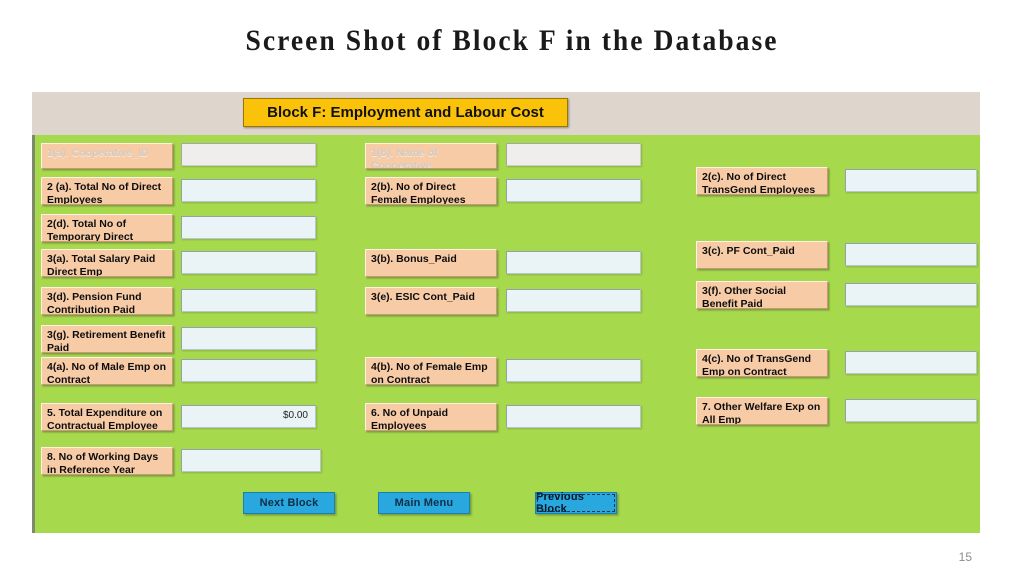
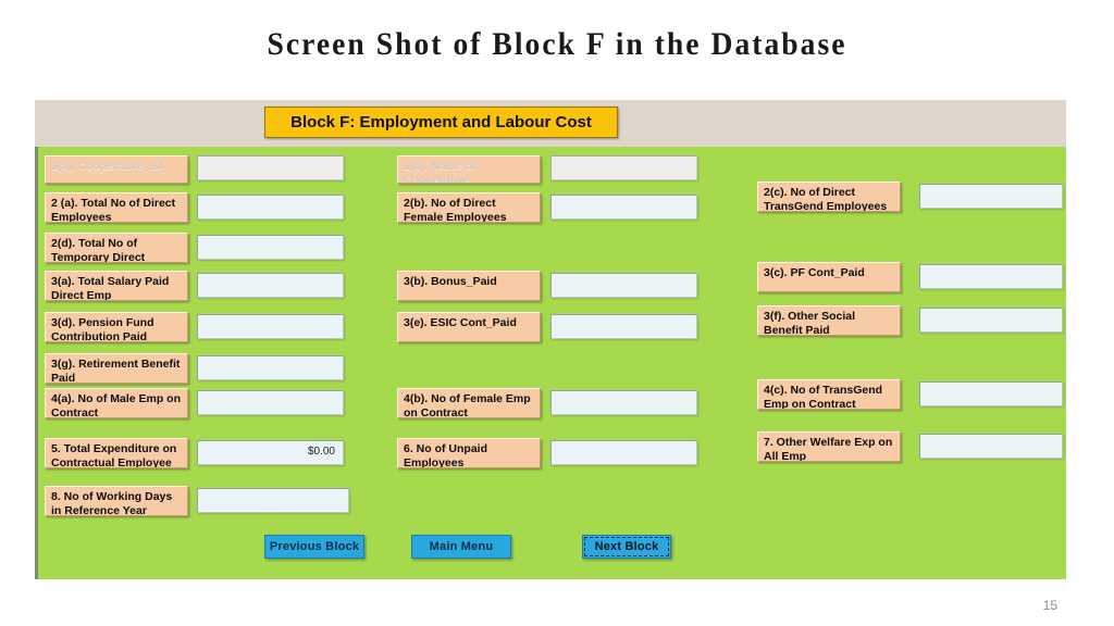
  Screen Shot of Block F in the Database
  Block F: Employment and Labour Cost
  1(a). Cooperative_ID
  1(b). Name of Cooperative
  2 (a). Total No of Direct Employees
  2(b). No of Direct Female Employees
  2(c). No of Direct TransGend Employees
  2(d). Total No of Temporary Direct
  3(a). Total Salary Paid Direct Emp
  3(b). Bonus_Paid
  3(c). PF Cont_Paid
  3(d). Pension Fund Contribution Paid
  3(e). ESIC Cont_Paid
  3(f). Other Social Benefit Paid
  3(g). Retirement Benefit Paid
  4(a). No of Male Emp on Contract
  4(b). No of Female Emp on Contract
  4(c). No of TransGend Emp on Contract
  5. Total Expenditure on Contractual Employee
  $0.00
  6. No of Unpaid Employees
  7. Other Welfare Exp on All Emp
  8. No of Working Days in Reference Year
- Next Block
+ Previous Block
  Main Menu
- Previous Block
+ Next Block
  15
